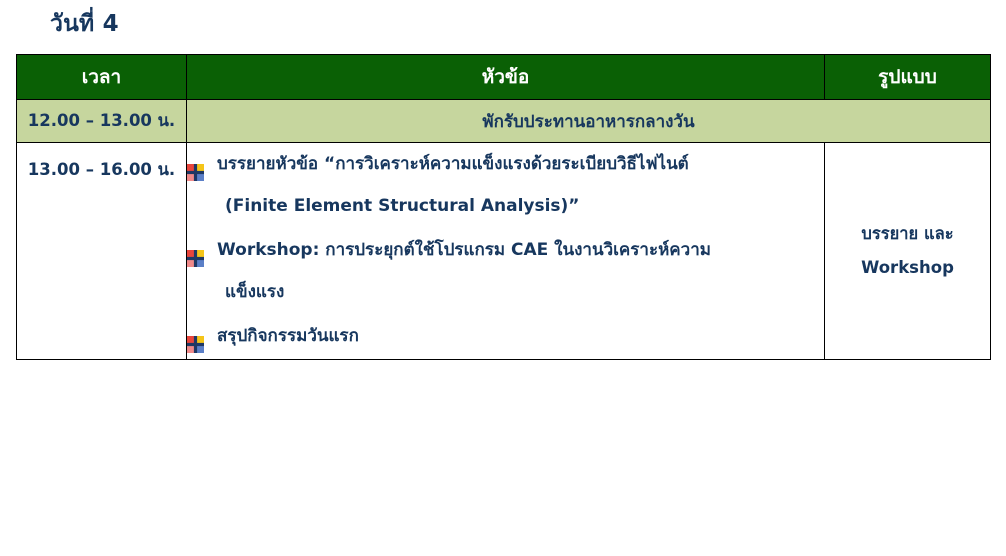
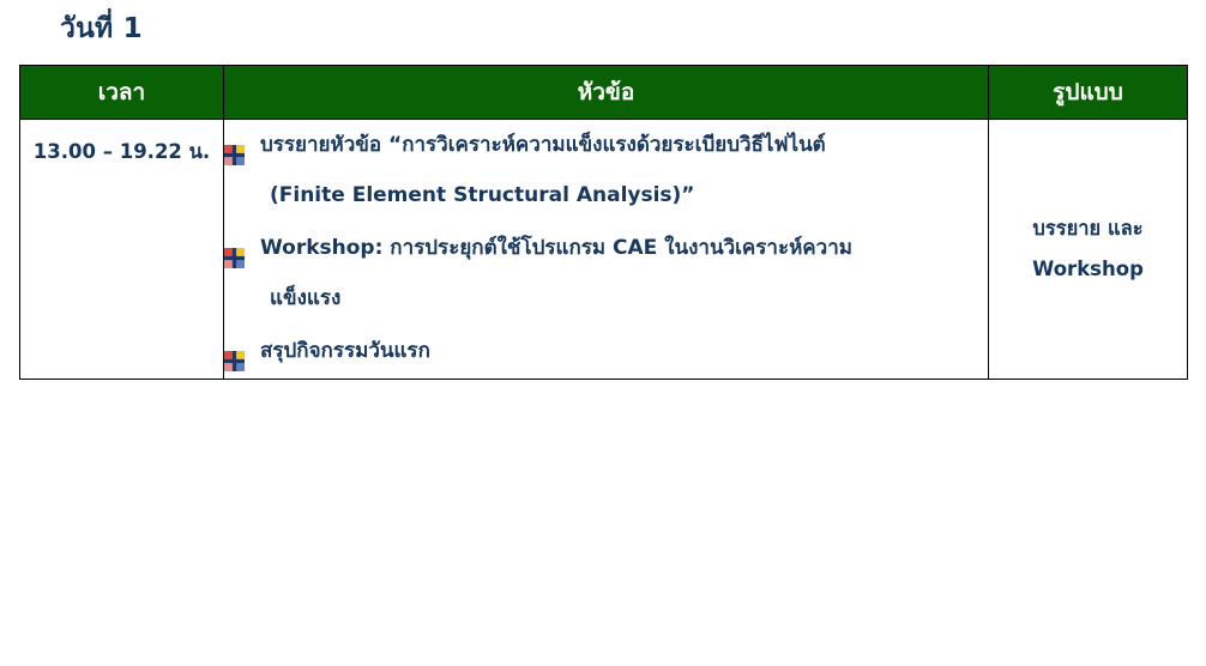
- วันที่ 4
+ วันที่ 1
  เวลา	หัวข้อ	รูปแบบ
- 12.00 – 13.00 น.	พักรับประทานอาหารกลางวัน
- 13.00 – 16.00 น.	บรรยายหัวข้อ “การวิเคราะห์ความแข็งแรงด้วยระเบียบวิธีไฟไนต์ (Finite Element Structural Analysis)” Workshop: การประยุกต์ใช้โปรแกรม CAE ในงานวิเคราะห์ความ แข็งแรง สรุปกิจกรรมวันแรก	บรรยาย และ Workshop
+ 13.00 – 19.22 น.	บรรยายหัวข้อ “การวิเคราะห์ความแข็งแรงด้วยระเบียบวิธีไฟไนต์ (Finite Element Structural Analysis)” Workshop: การประยุกต์ใช้โปรแกรม CAE ในงานวิเคราะห์ความ แข็งแรง สรุปกิจกรรมวันแรก	บรรยาย และ Workshop
